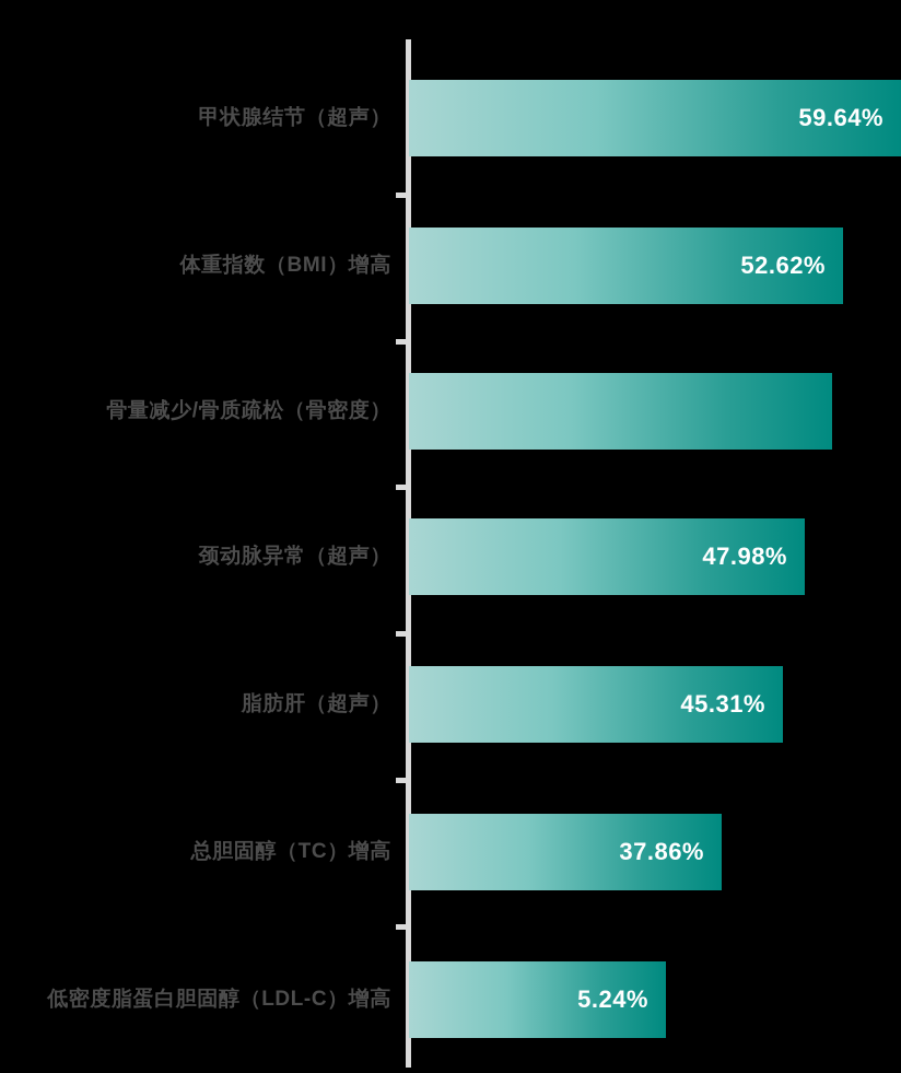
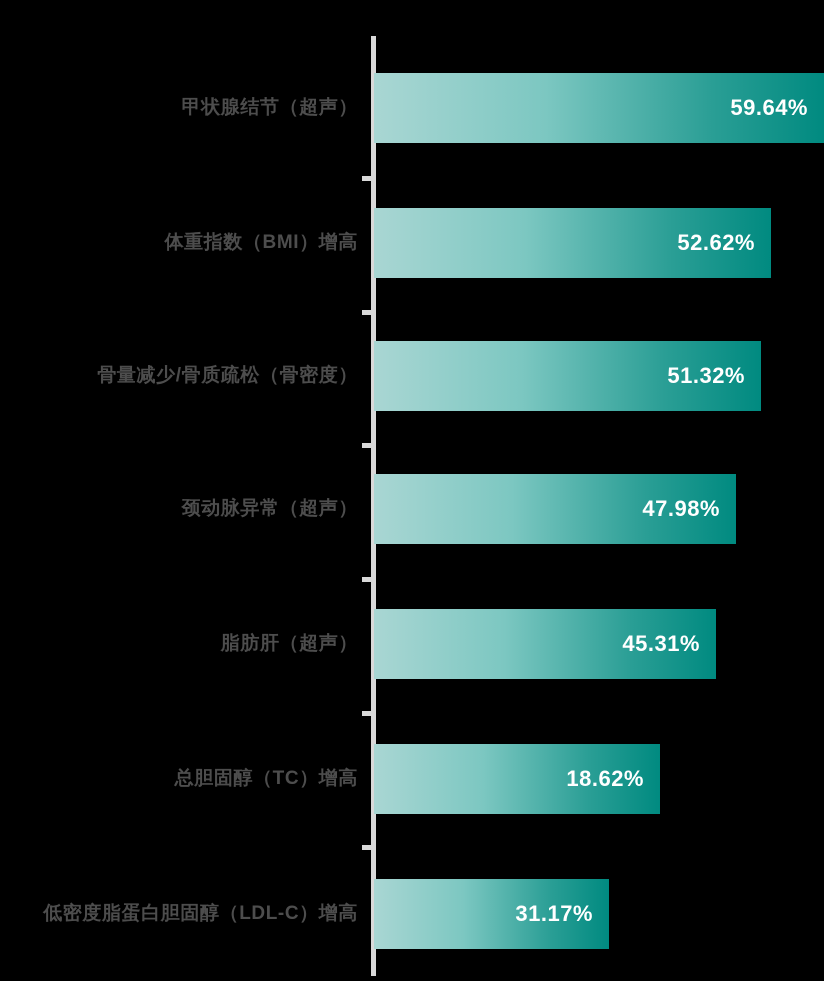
  甲状腺结节（超声）
  59.64%
  体重指数（BMI）增高
  52.62%
  骨量减少/骨质疏松（骨密度）
+ 51.32%
  颈动脉异常（超声）
  47.98%
  脂肪肝（超声）
  45.31%
  总胆固醇（TC）增高
- 37.86%
+ 18.62%
  低密度脂蛋白胆固醇（LDL-C）增高
- 5.24%
+ 31.17%
